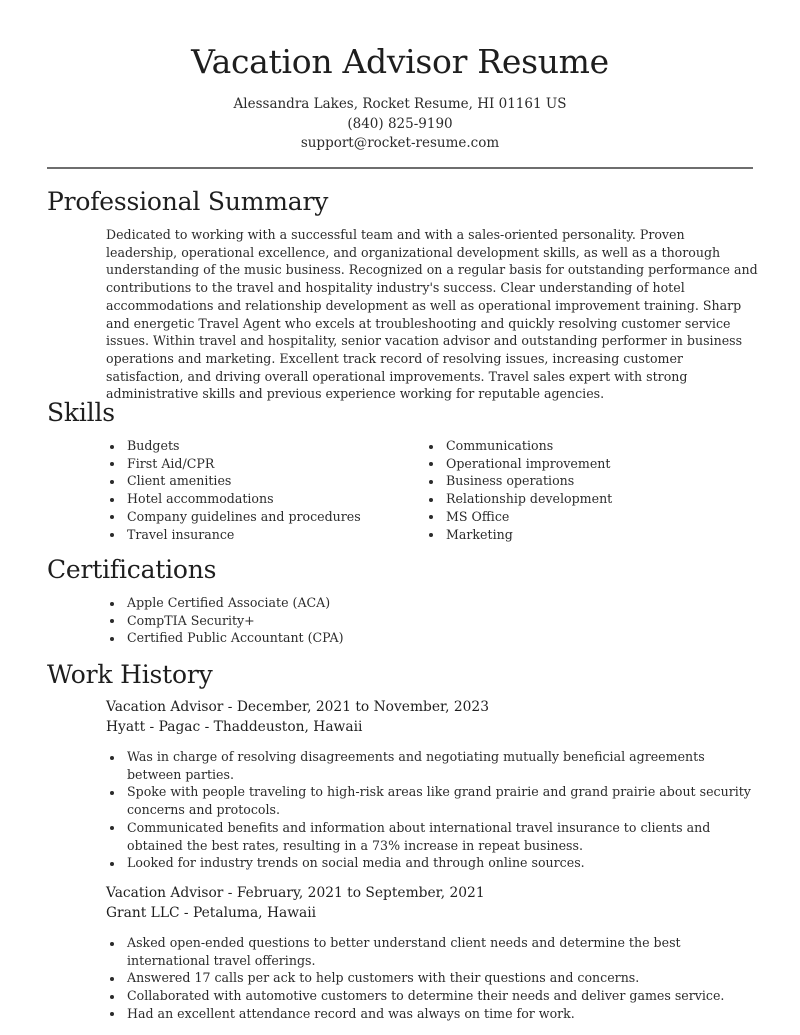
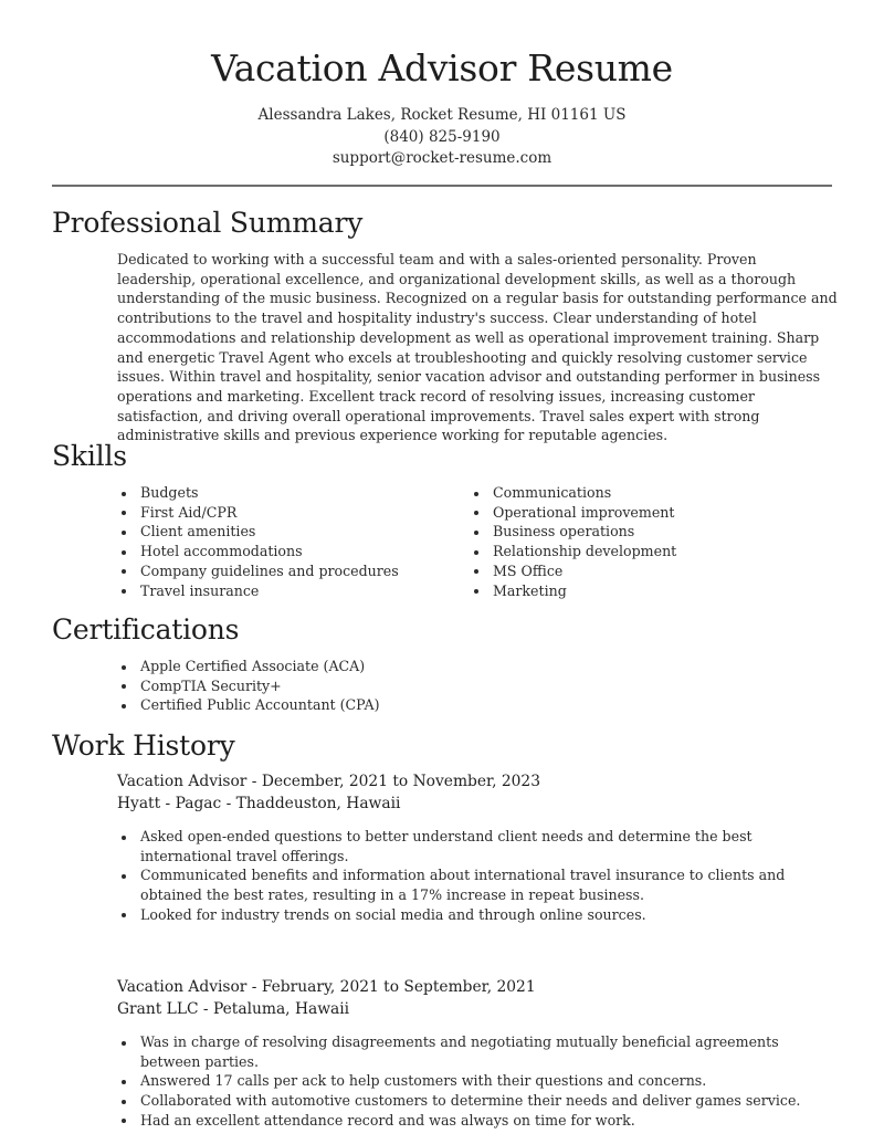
  Vacation Advisor Resume
  Alessandra Lakes, Rocket Resume, HI 01161 US
  (840) 825-9190
  support@rocket-resume.com
  Professional Summary
  Dedicated to working with a successful team and with a sales-oriented personality. Proven leadership, operational excellence, and organizational development skills, as well as a thorough understanding of the music business. Recognized on a regular basis for outstanding performance and contributions to the travel and hospitality industry's success. Clear understanding of hotel accommodations and relationship development as well as operational improvement training. Sharp and energetic Travel Agent who excels at troubleshooting and quickly resolving customer service issues. Within travel and hospitality, senior vacation advisor and outstanding performer in business operations and marketing. Excellent track record of resolving issues, increasing customer satisfaction, and driving overall operational improvements. Travel sales expert with strong administrative skills and previous experience working for reputable agencies.
  Skills
  Budgets
  First Aid/CPR
  Client amenities
  Hotel accommodations
  Company guidelines and procedures
  Travel insurance
  Communications
  Operational improvement
  Business operations
  Relationship development
  MS Office
  Marketing
  Certifications
  Apple Certified Associate (ACA)
  CompTIA Security+
  Certified Public Accountant (CPA)
  Work History
  Vacation Advisor - December, 2021 to November, 2023
  Hyatt - Pagac - Thaddeuston, Hawaii
- Was in charge of resolving disagreements and negotiating mutually beneficial agreements between parties.
+ Asked open-ended questions to better understand client needs and determine the best international travel offerings.
- Spoke with people traveling to high-risk areas like grand prairie and grand prairie about security concerns and protocols.
- Communicated benefits and information about international travel insurance to clients and obtained the best rates, resulting in a 73% increase in repeat business.
+ Communicated benefits and information about international travel insurance to clients and obtained the best rates, resulting in a 17% increase in repeat business.
  Looked for industry trends on social media and through online sources.
  Vacation Advisor - February, 2021 to September, 2021
  Grant LLC - Petaluma, Hawaii
- Asked open-ended questions to better understand client needs and determine the best international travel offerings.
+ Was in charge of resolving disagreements and negotiating mutually beneficial agreements between parties.
  Answered 17 calls per ack to help customers with their questions and concerns.
  Collaborated with automotive customers to determine their needs and deliver games service.
  Had an excellent attendance record and was always on time for work.
